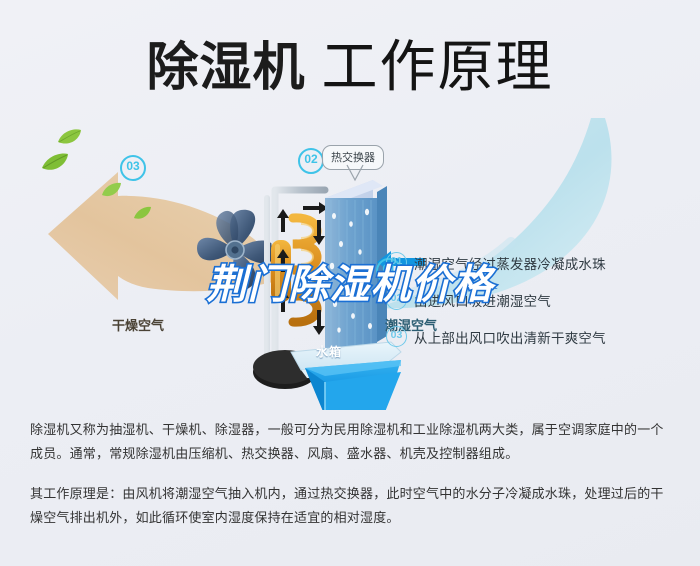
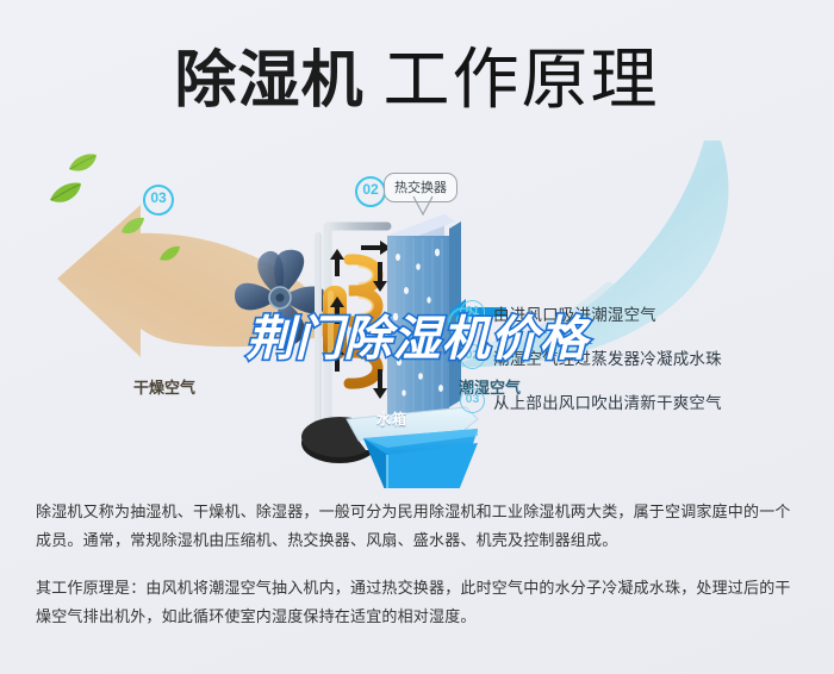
  除湿机 工作原理
  03
  02
  01
  热交换器
  干燥空气
  潮湿空气
  水箱
  01
- 潮湿空气经过蒸发器冷凝成水珠
+ 由进风口吸进潮湿空气
  02
- 由进风口吸进潮湿空气
+ 潮湿空气经过蒸发器冷凝成水珠
  03
  从上部出风口吹出清新干爽空气
  荆门除湿机价格
  除湿机又称为抽湿机、干燥机、除湿器，一般可分为民用除湿机和工业除湿机两大类，属于空调家庭中的一个成员。通常，常规除湿机由压缩机、热交换器、风扇、盛水器、机壳及控制器组成。
  其工作原理是：由风机将潮湿空气抽入机内，通过热交换器，此时空气中的水分子冷凝成水珠，处理过后的干燥空气排出机外，如此循环使室内湿度保持在适宜的相对湿度。
